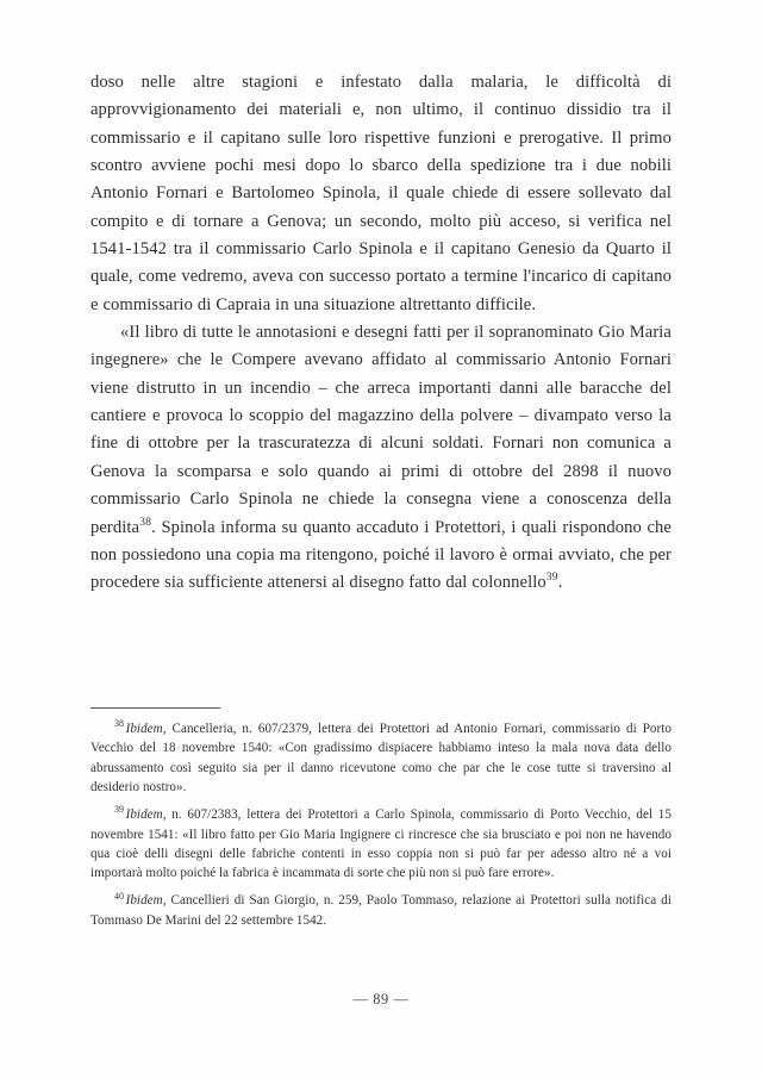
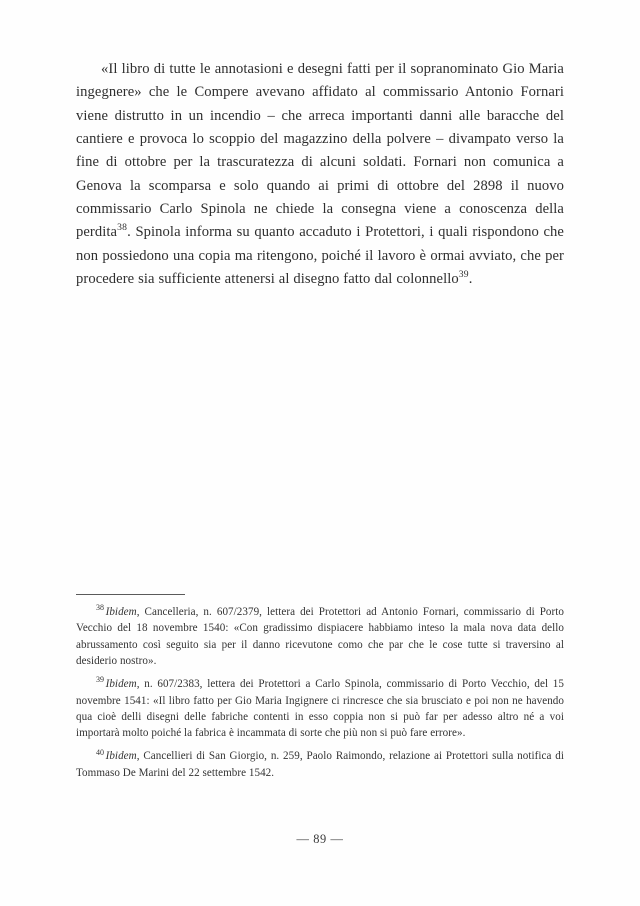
- doso nelle altre stagioni e infestato dalla malaria, le difficoltà di approvvigionamento dei materiali e, non ultimo, il continuo dissidio tra il commissario e il capitano sulle loro rispettive funzioni e prerogative. Il primo scontro avviene pochi mesi dopo lo sbarco della spedizione tra i due nobili Antonio Fornari e Bartolomeo Spinola, il quale chiede di essere sollevato dal compito e di tornare a Genova; un secondo, molto più acceso, si verifica nel 1541-1542 tra il commissario Carlo Spinola e il capitano Genesio da Quarto il quale, come vedremo, aveva con successo portato a termine l'incarico di capitano e commissario di Capraia in una situazione altrettanto difficile.
  «Il libro di tutte le annotasioni e desegni fatti per il sopranominato Gio Maria ingegnere» che le Compere avevano affidato al commissario Antonio Fornari viene distrutto in un incendio – che arreca importanti danni alle baracche del cantiere e provoca lo scoppio del magazzino della polvere – divampato verso la fine di ottobre per la trascuratezza di alcuni soldati. Fornari non comunica a Genova la scomparsa e solo quando ai primi di ottobre del 2898 il nuovo commissario Carlo Spinola ne chiede la consegna viene a conoscenza della perdita38. Spinola informa su quanto accaduto i Protettori, i quali rispondono che non possiedono una copia ma ritengono, poiché il lavoro è ormai avviato, che per procedere sia sufficiente attenersi al disegno fatto dal colonnello39.
  38 Ibidem, Cancelleria, n. 607/2379, lettera dei Protettori ad Antonio Fornari, commissario di Porto Vecchio del 18 novembre 1540: «Con gradissimo dispiacere habbiamo inteso la mala nova data dello abrussamento così seguito sia per il danno ricevutone como che par che le cose tutte si traversino al desiderio nostro».
  39 Ibidem, n. 607/2383, lettera dei Protettori a Carlo Spinola, commissario di Porto Vecchio, del 15 novembre 1541: «Il libro fatto per Gio Maria Ingignere ci rincresce che sia brusciato e poi non ne havendo qua cioè delli disegni delle fabriche contenti in esso coppia non si può far per adesso altro né a voi importarà molto poiché la fabrica è incammata di sorte che più non si può fare errore».
- 40 Ibidem, Cancellieri di San Giorgio, n. 259, Paolo Tommaso, relazione ai Protettori sulla notifica di Tommaso De Marini del 22 settembre 1542.
+ 40 Ibidem, Cancellieri di San Giorgio, n. 259, Paolo Raimondo, relazione ai Protettori sulla notifica di Tommaso De Marini del 22 settembre 1542.
  — 89 —
